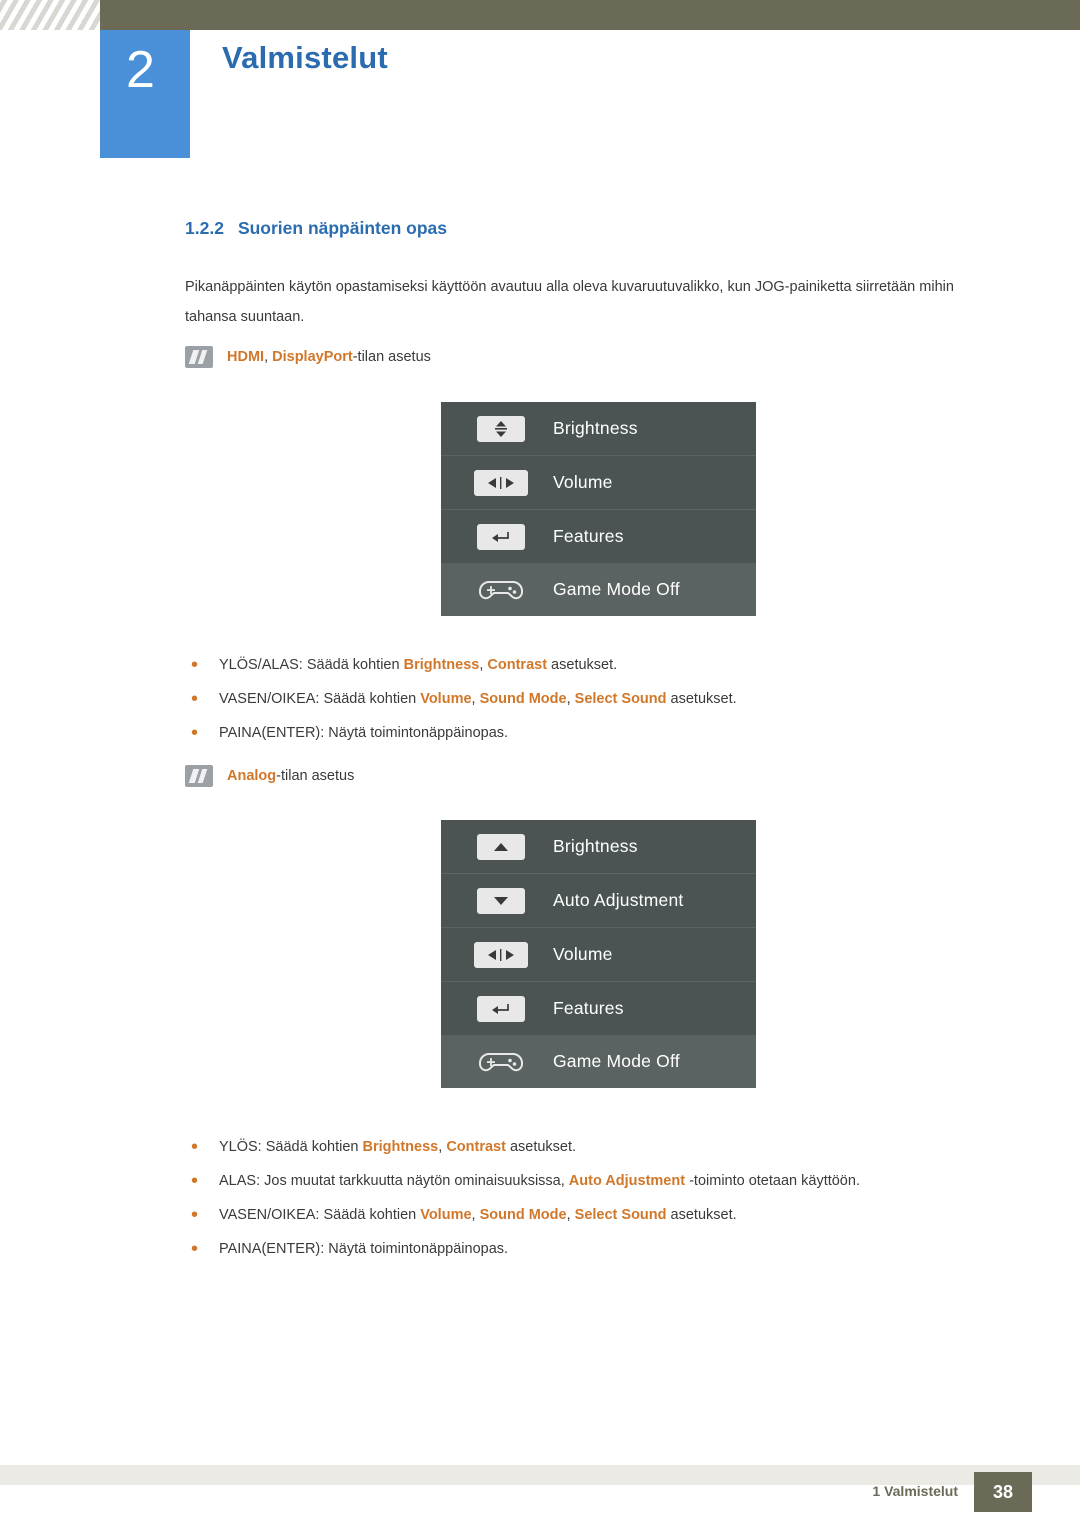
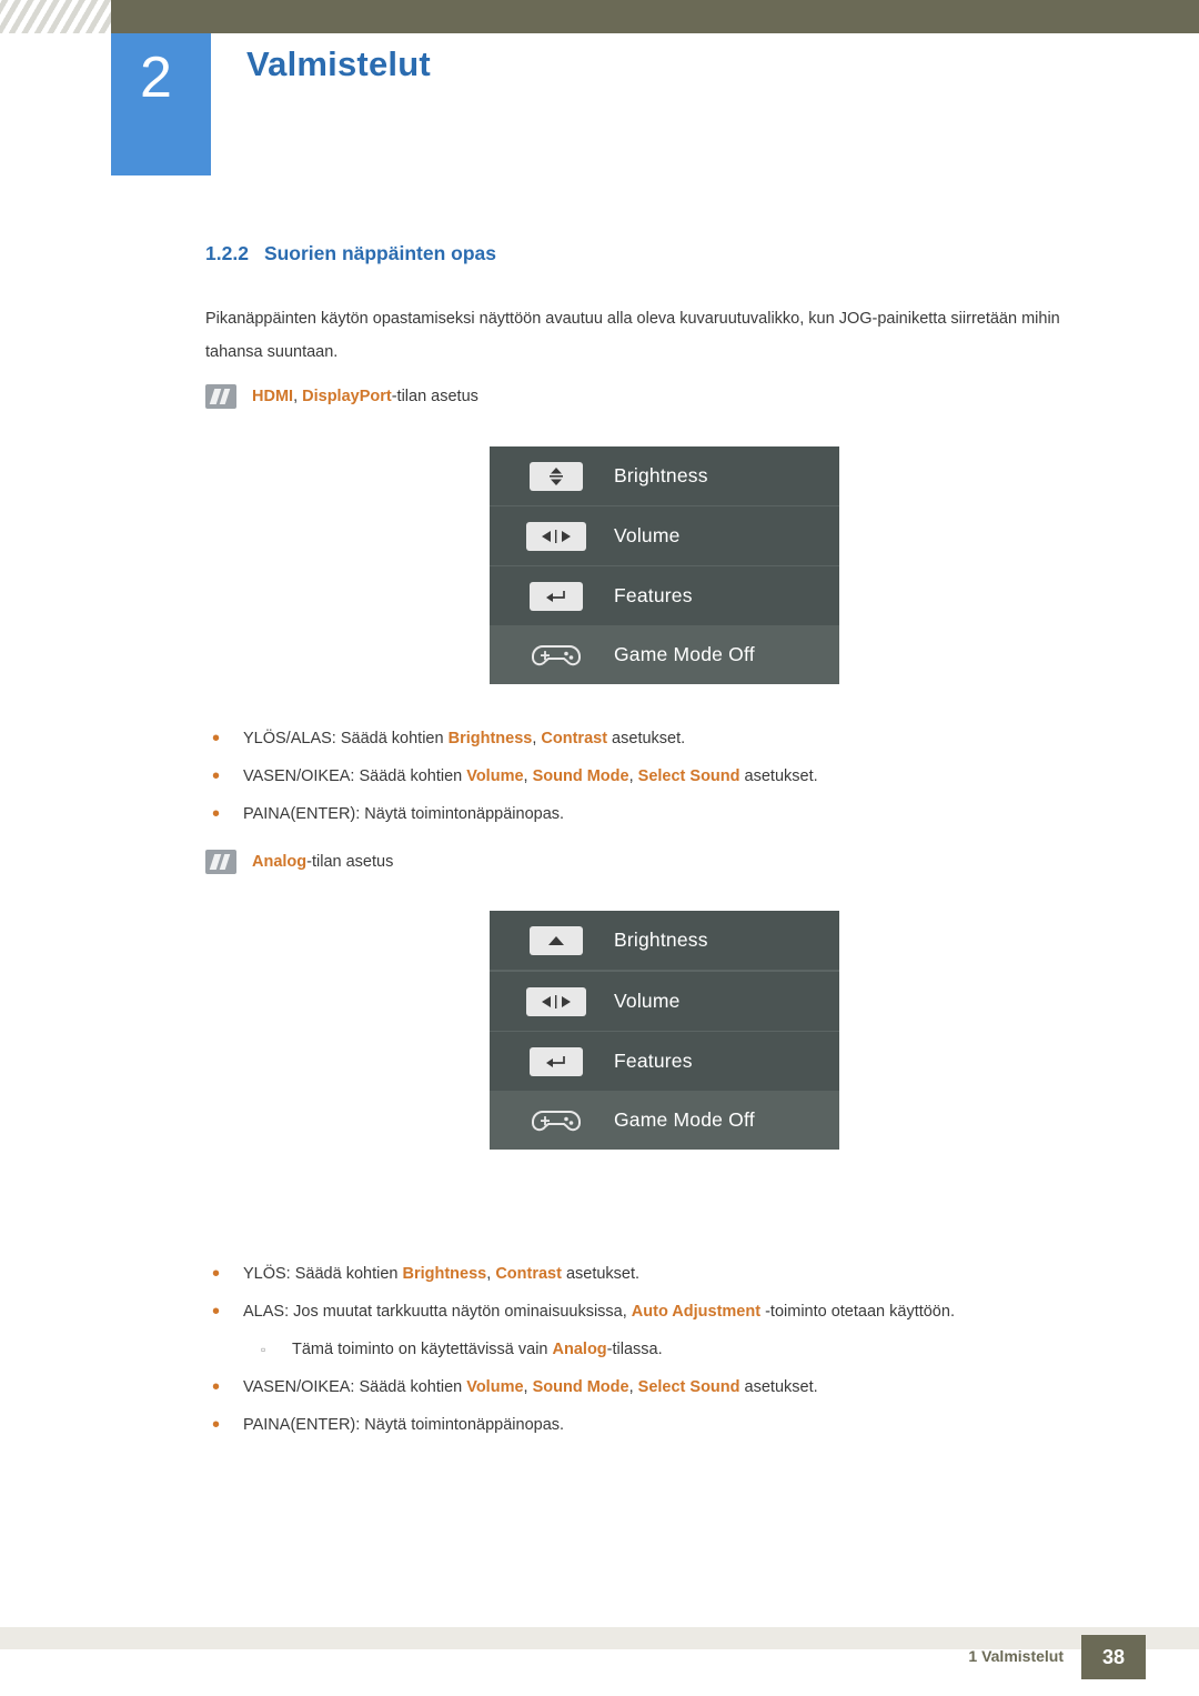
  2
  Valmistelut
  1.2.2 Suorien näppäinten opas
- Pikanäppäinten käytön opastamiseksi käyttöön avautuu alla oleva kuvaruutuvalikko, kun JOG-painiketta siirretään mihin tahansa suuntaan.
+ Pikanäppäinten käytön opastamiseksi näyttöön avautuu alla oleva kuvaruutuvalikko, kun JOG-painiketta siirretään mihin tahansa suuntaan.
  HDMI, DisplayPort-tilan asetus
  Brightness
  Volume
  Features
  Game Mode Off
  •
  YLÖS/ALAS: Säädä kohtien Brightness, Contrast asetukset.
  •
  VASEN/OIKEA: Säädä kohtien Volume, Sound Mode, Select Sound asetukset.
  •
  PAINA(ENTER): Näytä toimintonäppäinopas.
  Analog-tilan asetus
  Brightness
- Auto Adjustment
  Volume
  Features
  Game Mode Off
  •
  YLÖS: Säädä kohtien Brightness, Contrast asetukset.
  •
  ALAS: Jos muutat tarkkuutta näytön ominaisuuksissa, Auto Adjustment -toiminto otetaan käyttöön.
+ ▫
+ Tämä toiminto on käytettävissä vain Analog-tilassa.
  •
  VASEN/OIKEA: Säädä kohtien Volume, Sound Mode, Select Sound asetukset.
  •
  PAINA(ENTER): Näytä toimintonäppäinopas.
  1 Valmistelut
  38
